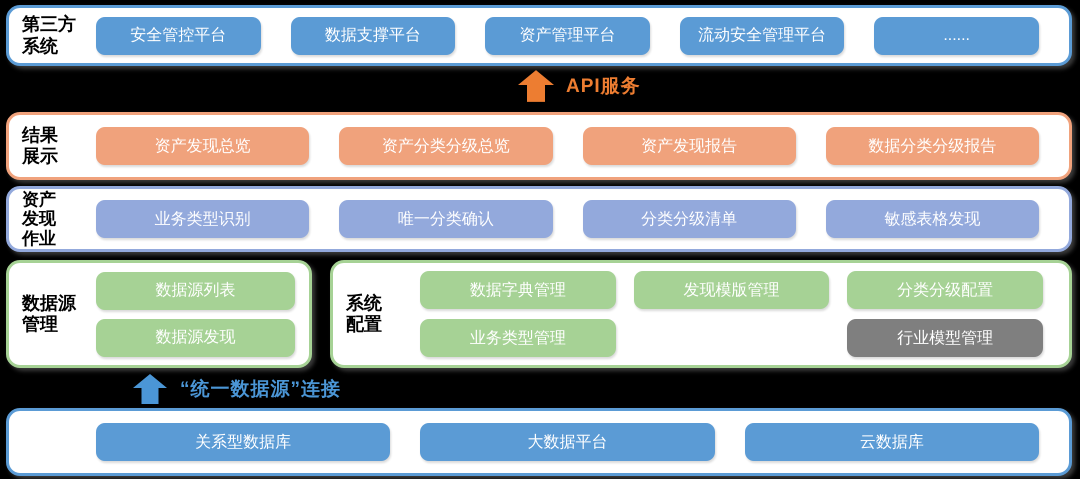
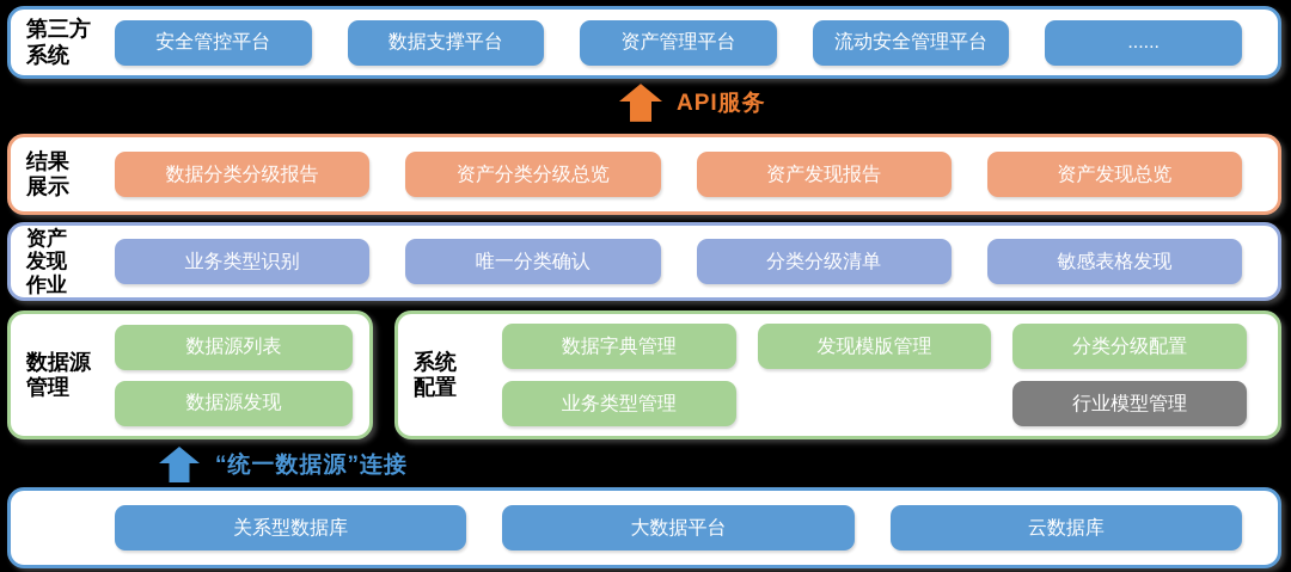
  第三方
  系统
  安全管控平台
  数据支撑平台
  资产管理平台
  流动安全管理平台
  ......
  API服务
  结果
  展示
- 资产发现总览
+ 数据分类分级报告
  资产分类分级总览
  资产发现报告
- 数据分类分级报告
+ 资产发现总览
  资产
  发现
  作业
  业务类型识别
  唯一分类确认
  分类分级清单
  敏感表格发现
  数据源
  管理
  数据源列表
  数据源发现
  系统
  配置
  数据字典管理
  发现模版管理
  分类分级配置
  业务类型管理
  行业模型管理
  “统一数据源”连接
  关系型数据库
  大数据平台
  云数据库
